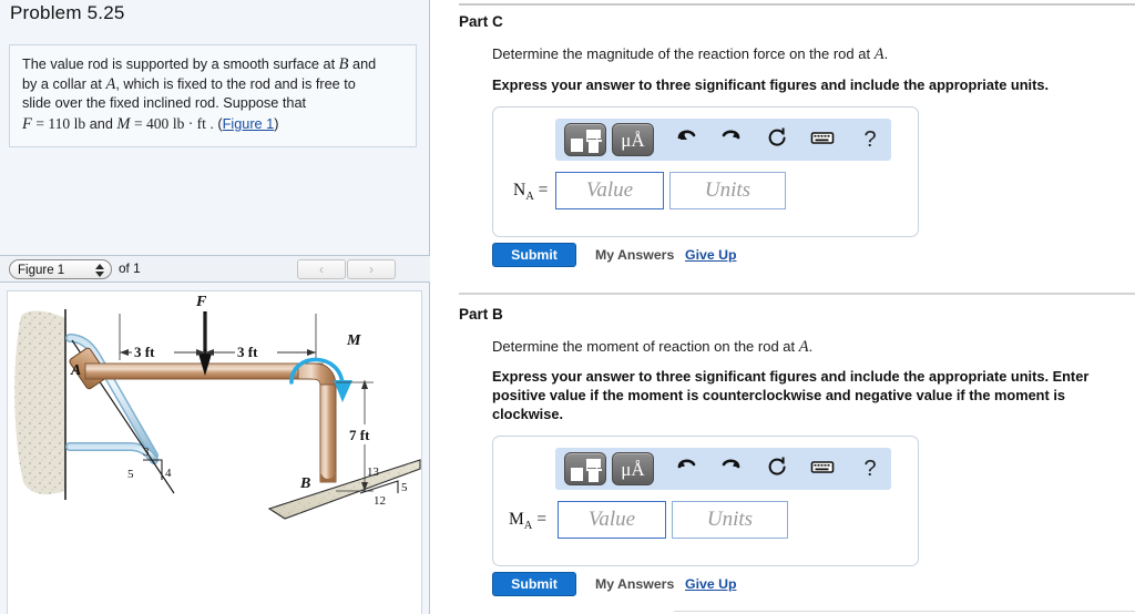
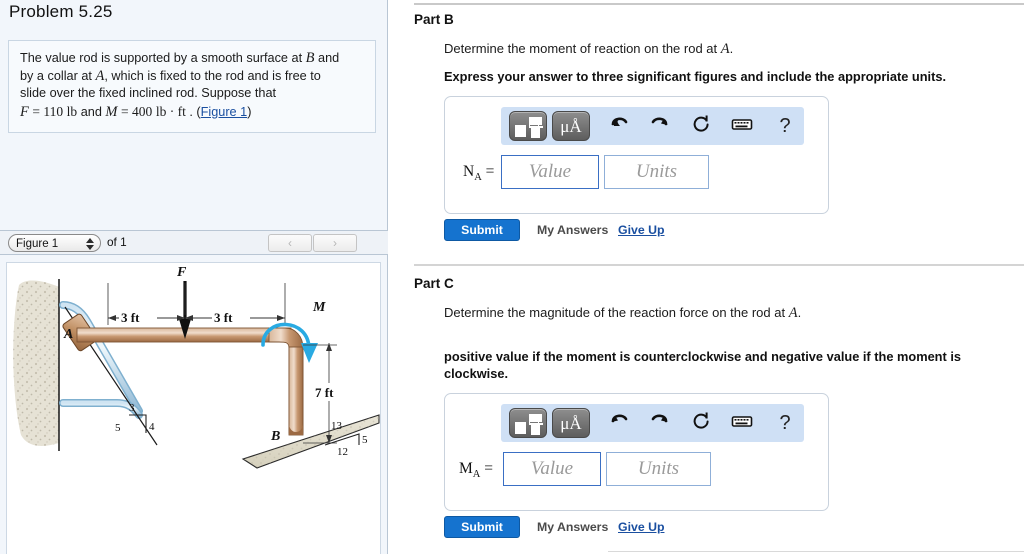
  Problem 5.25
  The value rod is supported by a smooth surface at B and
  by a collar at A, which is fixed to the rod and is free to
  slide over the fixed inclined rod. Suppose that
  F = 110 lb and M = 400 lb · ft . (Figure 1)
  Figure 1
  of 1
  ‹
  ›
  F
  3 ft
  3 ft
  M
  7 ft
  A
  B
  3
  4
  5
  13
  12
  5
- Part C
+ Part B
- Determine the magnitude of the reaction force on the rod at A.
+ Determine the moment of reaction on the rod at A.
  Express your answer to three significant figures and include the appropriate units.
  μÅ
  ?
  NA =
  Value
  Units
  Submit
  My Answers
  Give Up
- Part B
+ Part C
- Determine the moment of reaction on the rod at A.
+ Determine the magnitude of the reaction force on the rod at A.
- Express your answer to three significant figures and include the appropriate units. Enter
  positive value if the moment is counterclockwise and negative value if the moment is
  clockwise.
  μÅ
  ?
  MA =
  Value
  Units
  Submit
  My Answers
  Give Up
